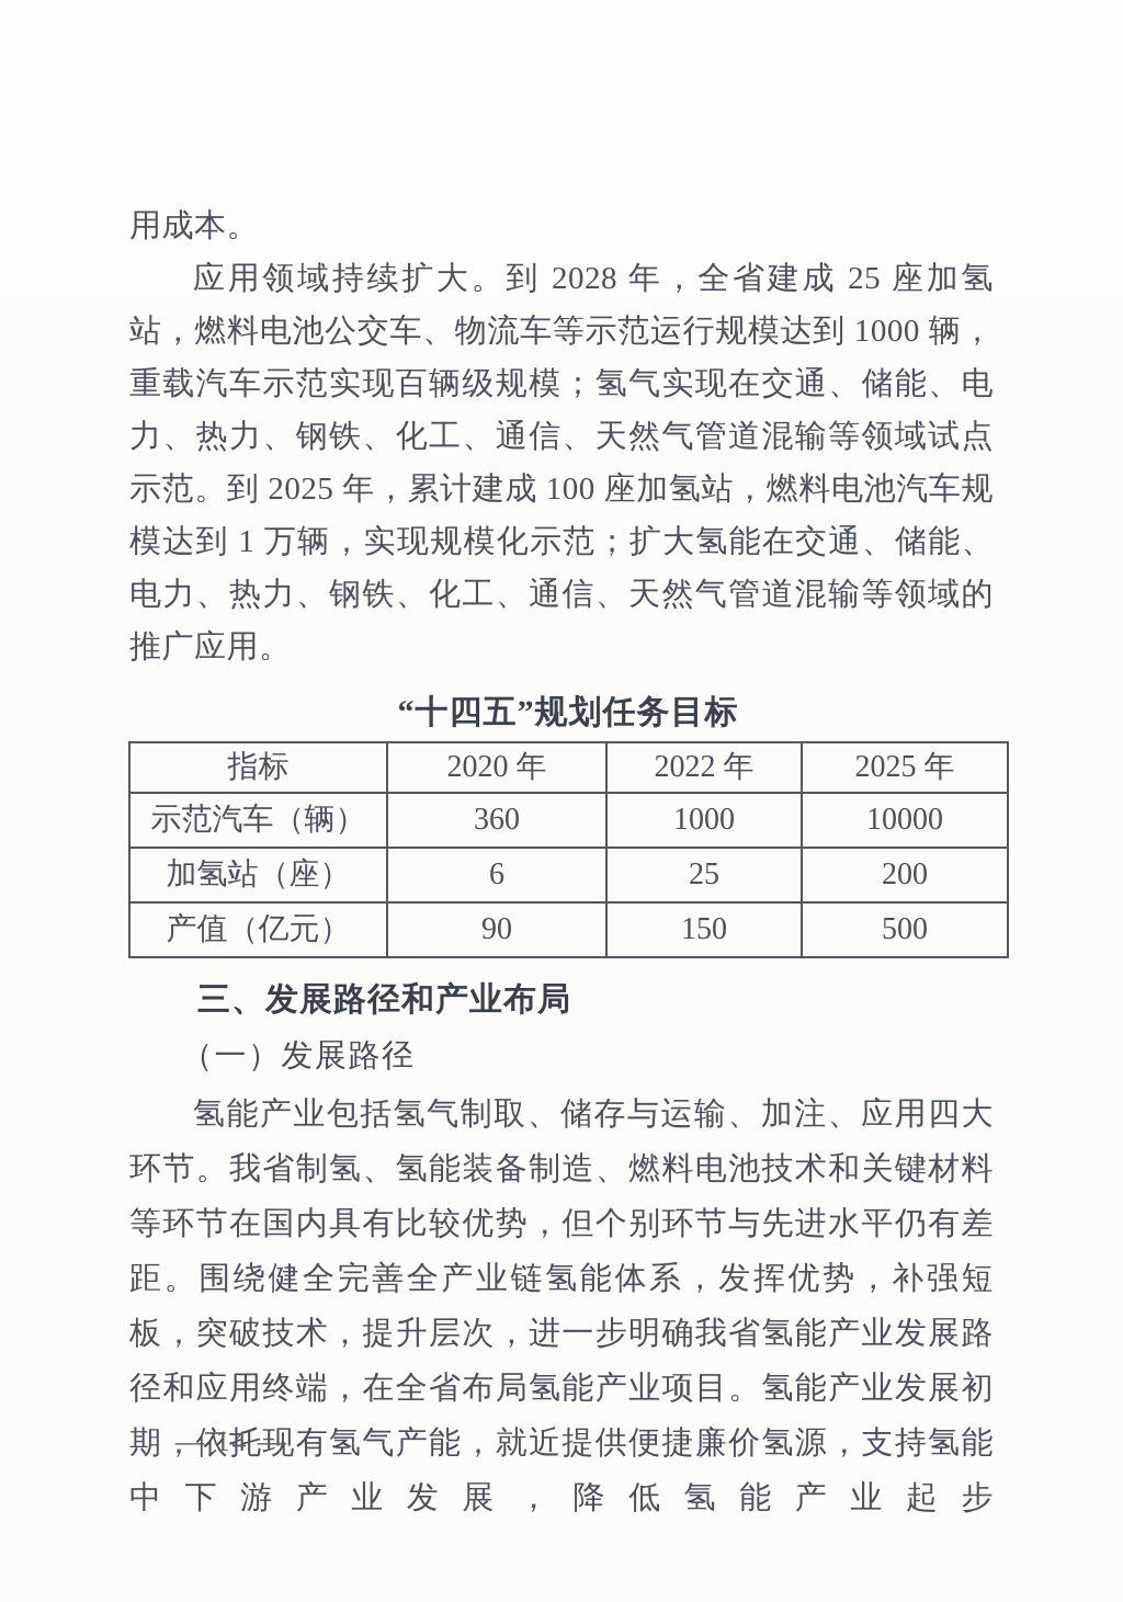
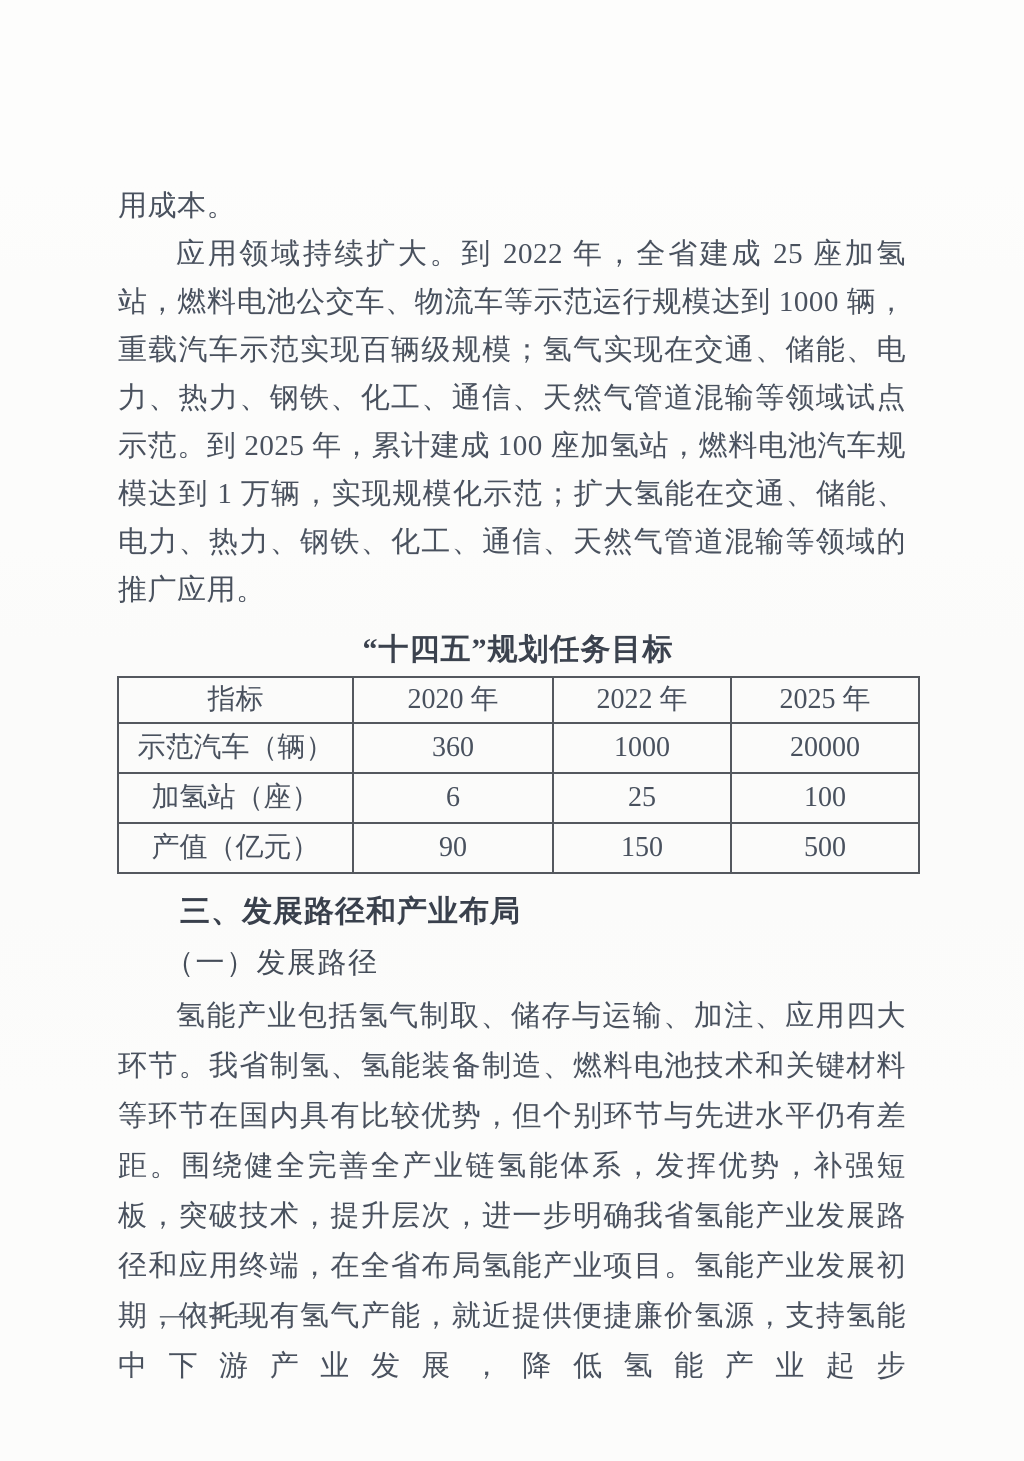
  用成本。
- 应用领域持续扩大。到 2028 年，全省建成 25 座加氢站，燃料电池公交车、物流车等示范运行规模达到 1000 辆，重载汽车示范实现百辆级规模；氢气实现在交通、储能、电力、热力、钢铁、化工、通信、天然气管道混输等领域试点示范。到 2025 年，累计建成 100 座加氢站，燃料电池汽车规模达到 1 万辆，实现规模化示范；扩大氢能在交通、储能、电力、热力、钢铁、化工、通信、天然气管道混输等领域的推广应用。
+ 应用领域持续扩大。到 2022 年，全省建成 25 座加氢站，燃料电池公交车、物流车等示范运行规模达到 1000 辆，重载汽车示范实现百辆级规模；氢气实现在交通、储能、电力、热力、钢铁、化工、通信、天然气管道混输等领域试点示范。到 2025 年，累计建成 100 座加氢站，燃料电池汽车规模达到 1 万辆，实现规模化示范；扩大氢能在交通、储能、电力、热力、钢铁、化工、通信、天然气管道混输等领域的推广应用。
  “十四五”规划任务目标
  指标	2020 年	2022 年	2025 年
- 示范汽车（辆）	360	1000	10000
+ 示范汽车（辆）	360	1000	20000
- 加氢站（座）	6	25	200
+ 加氢站（座）	6	25	100
  产值（亿元）	90	150	500
  三、发展路径和产业布局
  （一）发展路径
  氢能产业包括氢气制取、储存与运输、加注、应用四大环节。我省制氢、氢能装备制造、燃料电池技术和关键材料等环节在国内具有比较优势，但个别环节与先进水平仍有差距。围绕健全完善全产业链氢能体系，发挥优势，补强短板，突破技术，提升层次，进一步明确我省氢能产业发展路径和应用终端，在全省布局氢能产业项目。氢能产业发展初期，依托现有氢气产能，就近提供便捷廉价氢源，支持氢能中下游产业发展，降低氢能产业起步
  — 14 —
